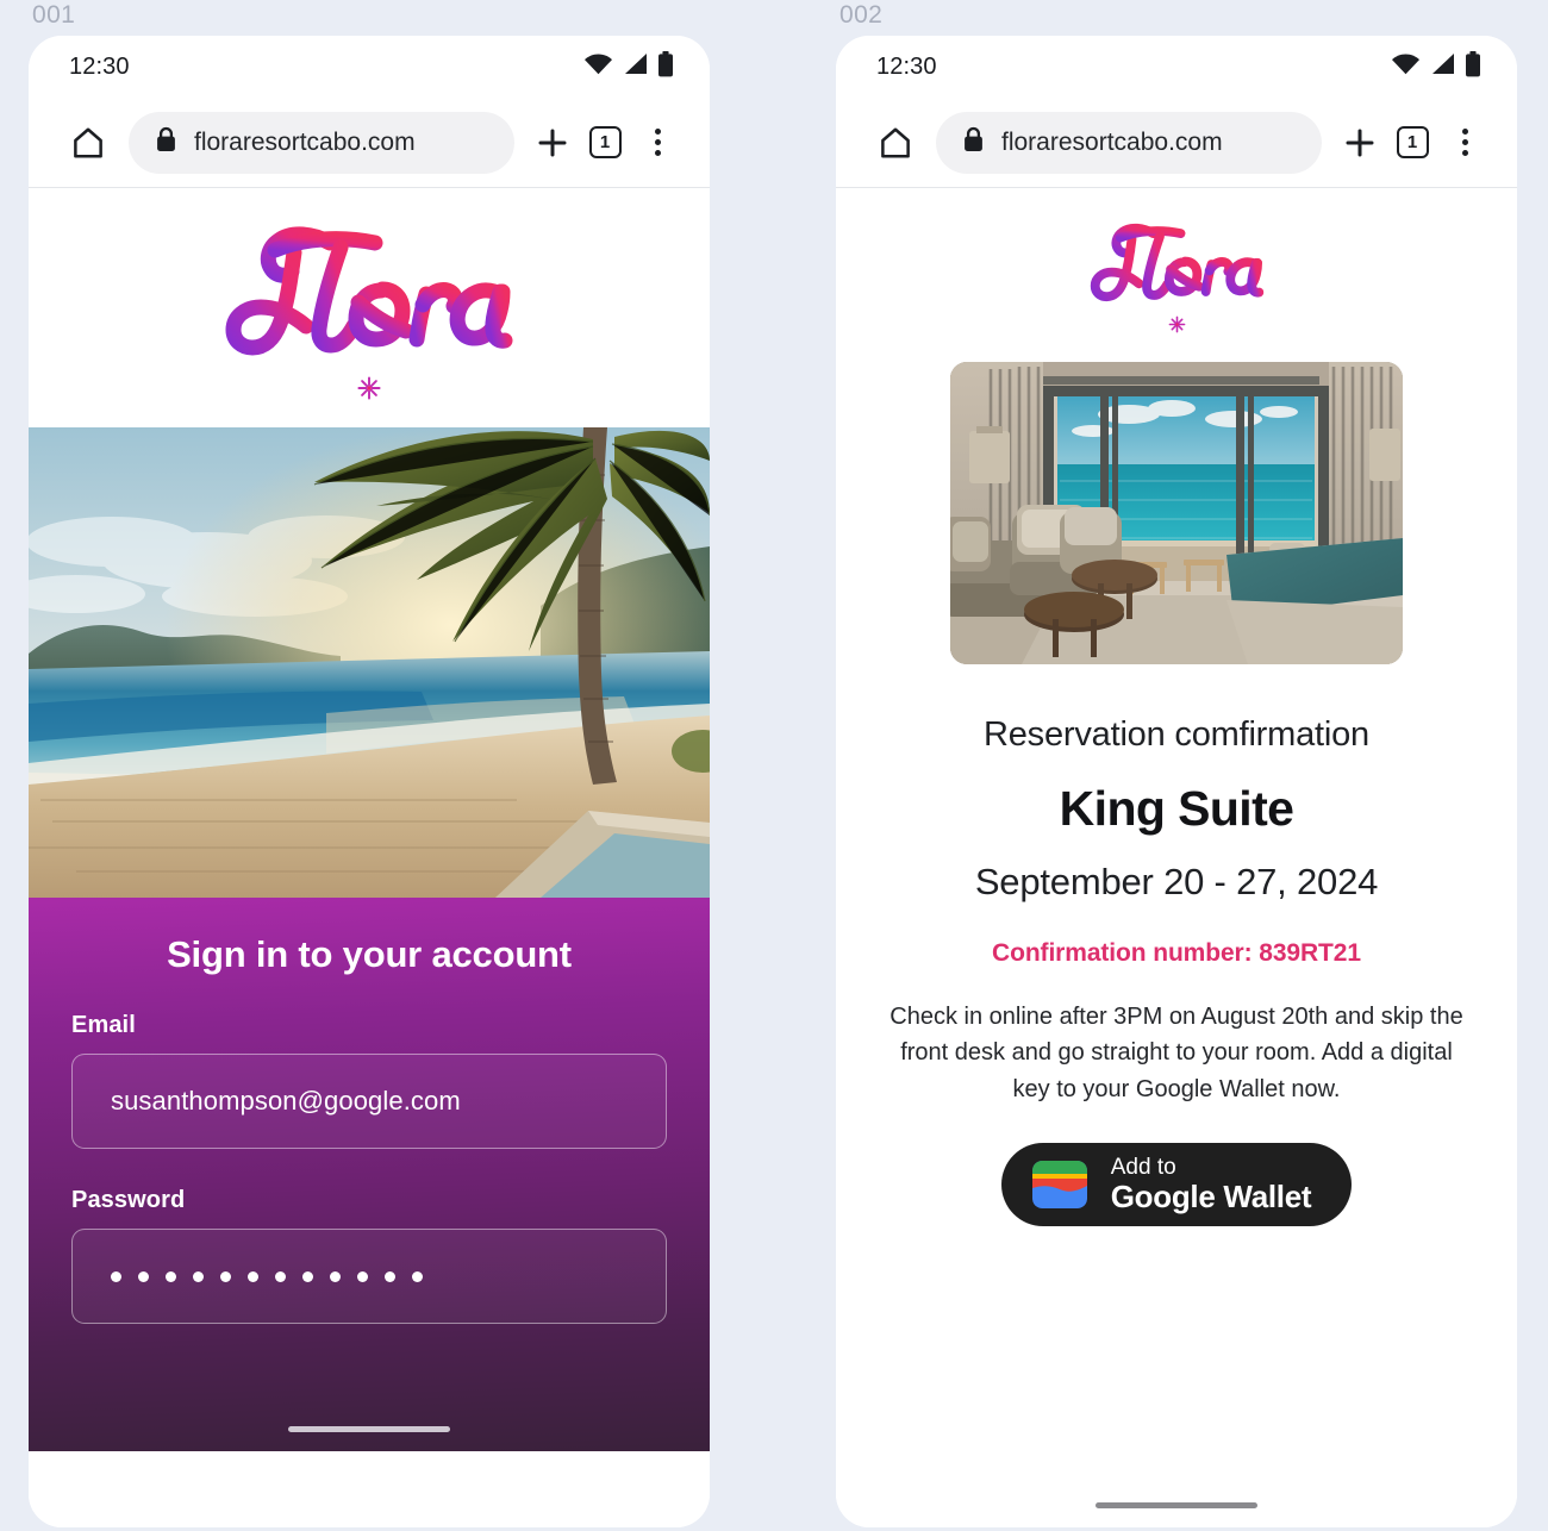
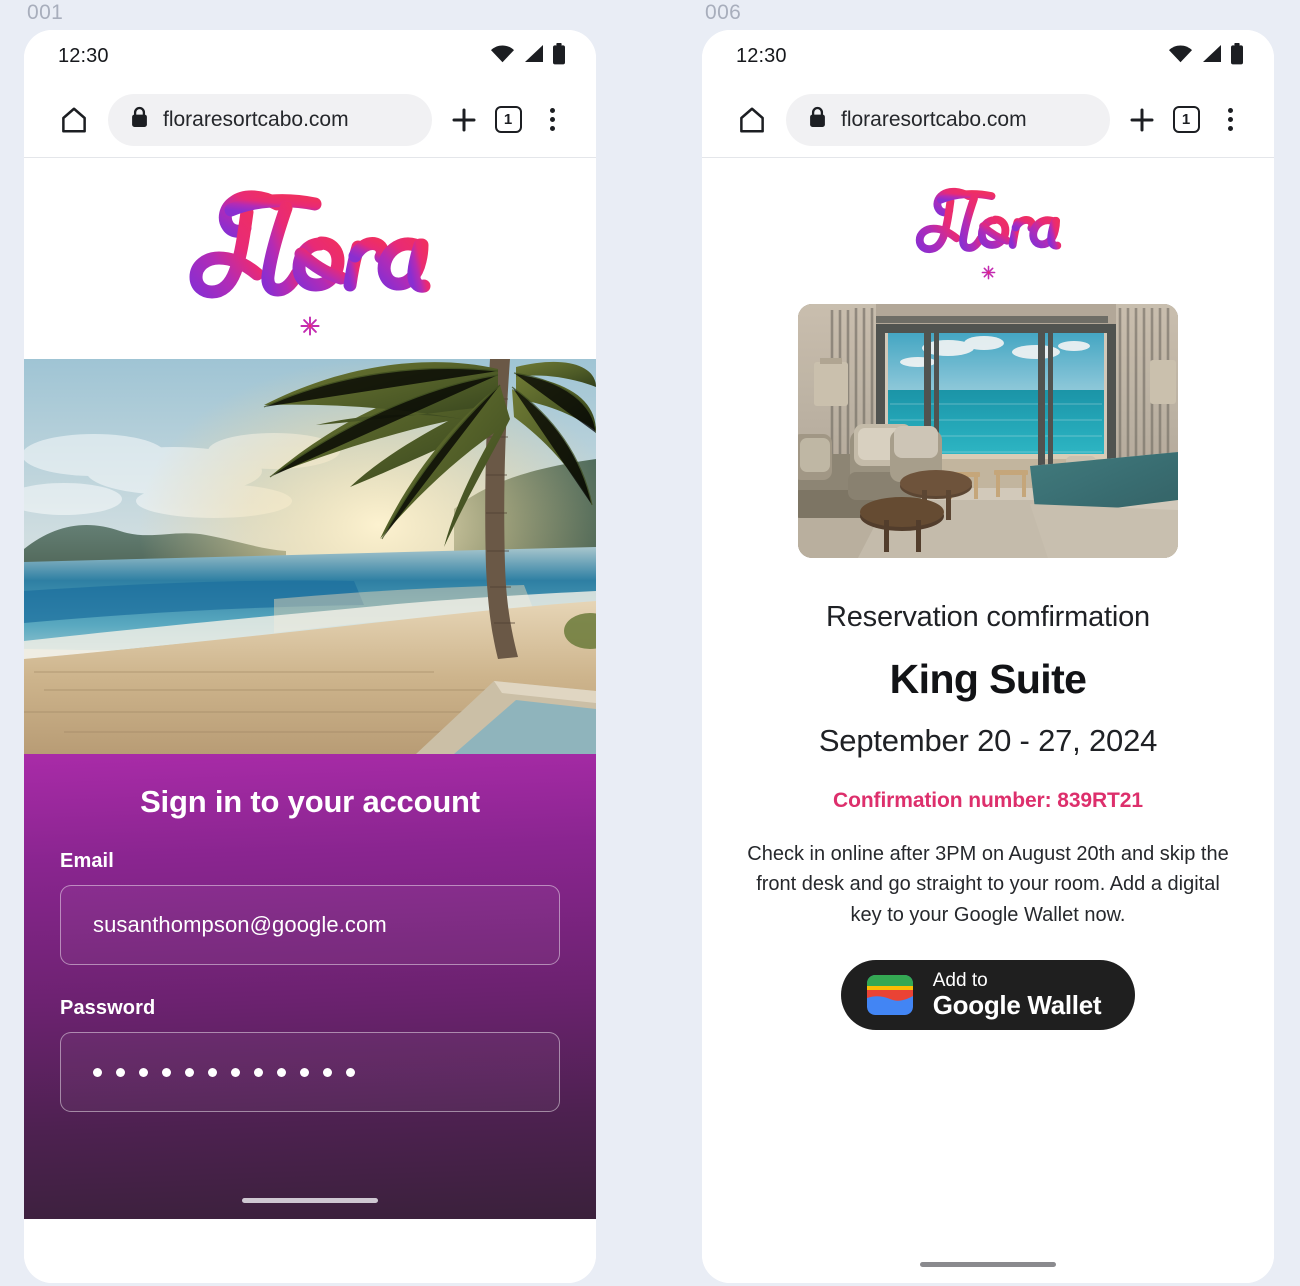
  001
  12:30
  floraresortcabo.com
  1
  Sign in to your account
  Email
  susanthompson@google.com
  Password
- 002
+ 006
  12:30
  floraresortcabo.com
  1
  Reservation comfirmation
  King Suite
  September 20 - 27, 2024
  Confirmation number: 839RT21
  Check in online after 3PM on August 20th and skip the front desk and go straight to your room. Add a digital key to your Google Wallet now.
  Add to
  Google Wallet
